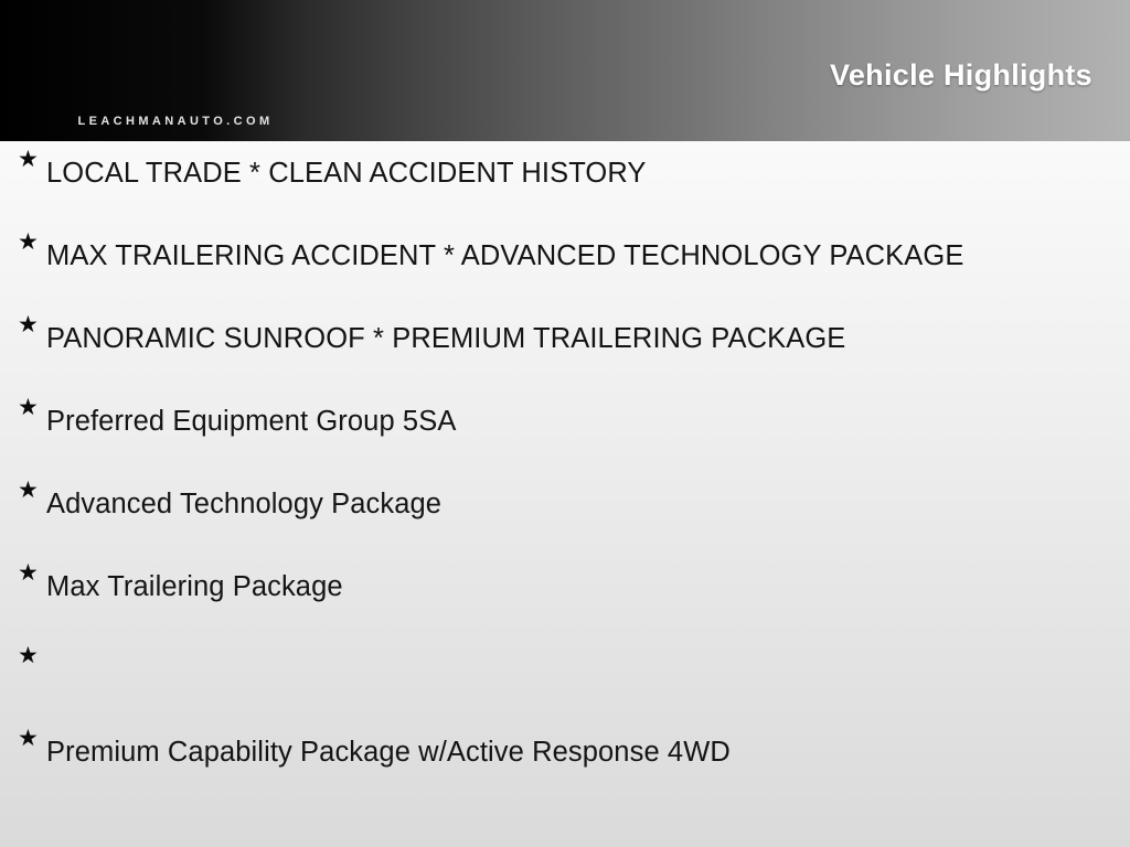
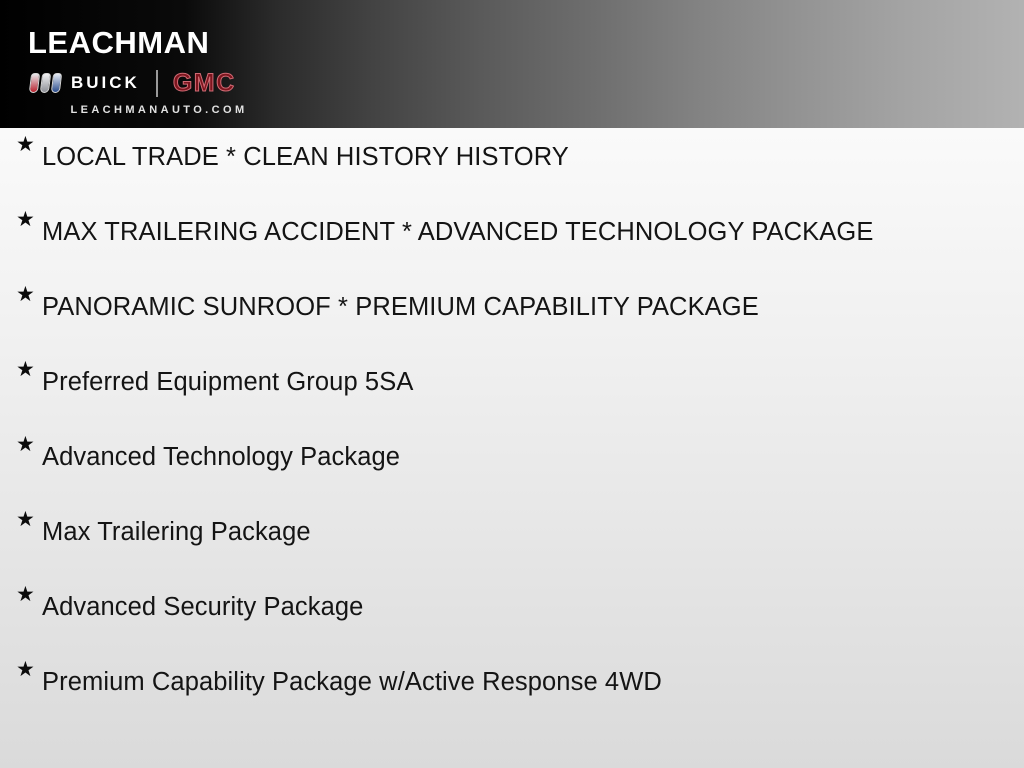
+ leachman
+ BUICK
+ GMC
  LEACHMANAUTO.COM
- Vehicle Highlights
  ★
- LOCAL TRADE * CLEAN ACCIDENT HISTORY
+ LOCAL TRADE * CLEAN HISTORY HISTORY
  ★
  MAX TRAILERING ACCIDENT * ADVANCED TECHNOLOGY PACKAGE
  ★
- PANORAMIC SUNROOF * PREMIUM TRAILERING PACKAGE
+ PANORAMIC SUNROOF * PREMIUM CAPABILITY PACKAGE
  ★
  Preferred Equipment Group 5SA
  ★
  Advanced Technology Package
  ★
  Max Trailering Package
  ★
+ Advanced Security Package
  ★
  Premium Capability Package w/Active Response 4WD
